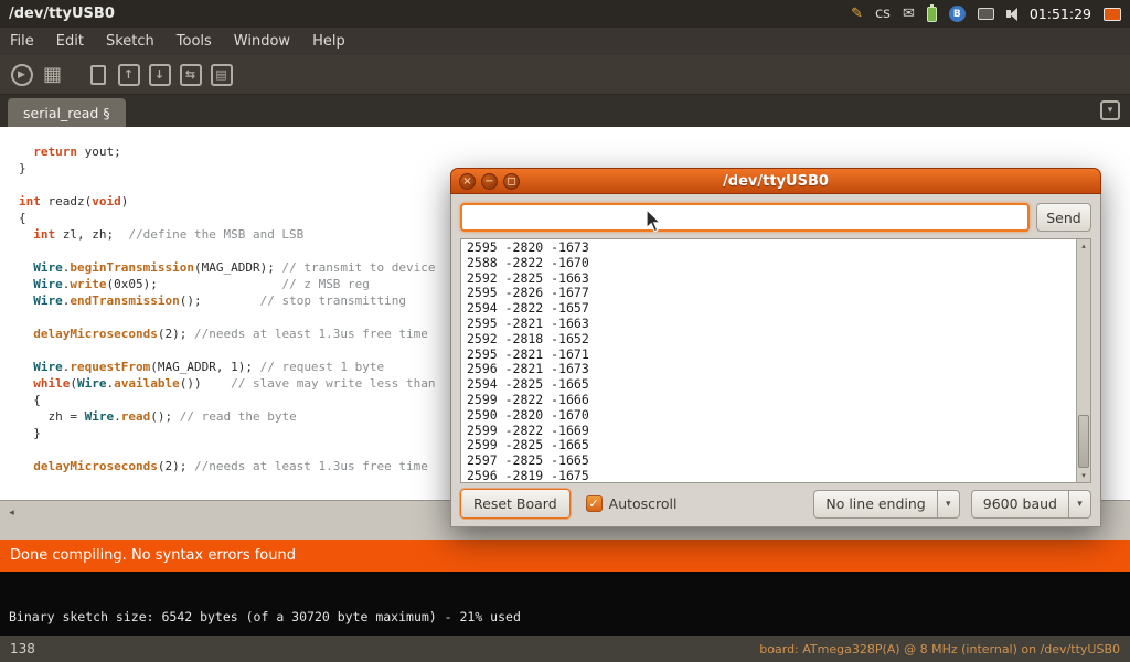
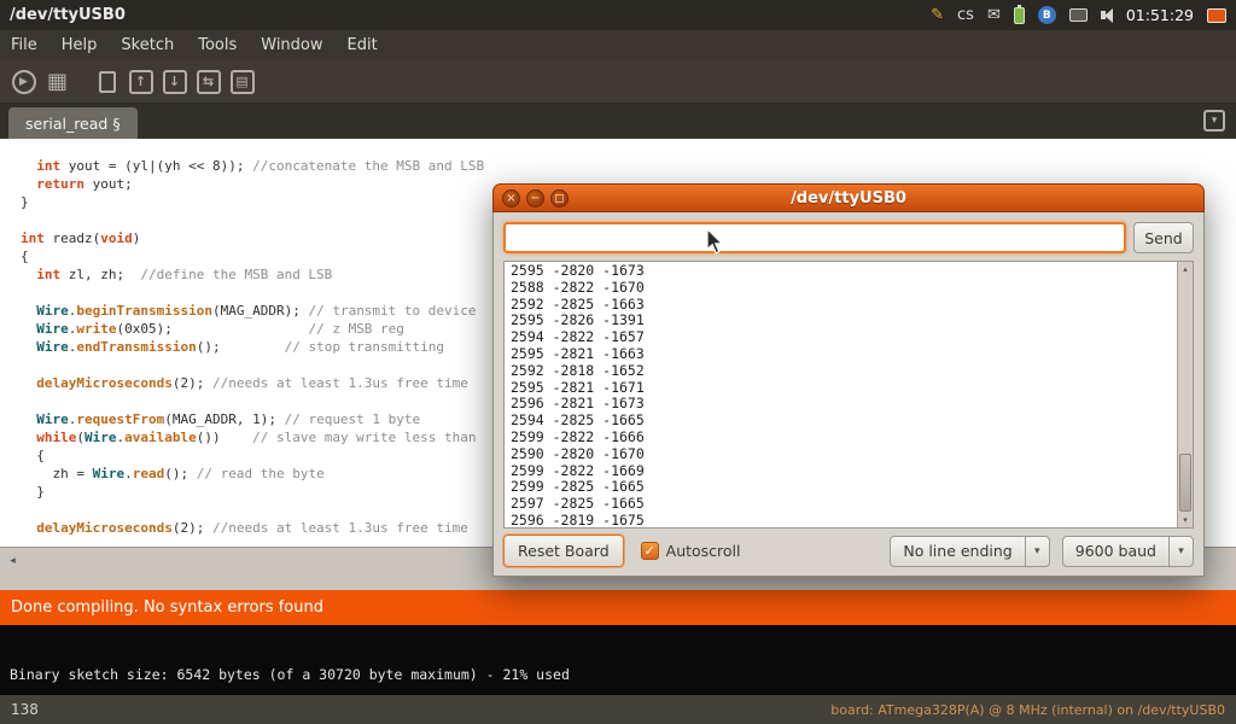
  /dev/ttyUSB0
  ✎
  cs
  ✉
  B
  01:51:29
  File
- Edit
+ Help
  Sketch
  Tools
  Window
- Help
+ Edit
  ▶
  ▦
  ↑
  ↓
  ⇆
  ▤
  serial_read §
  ▾
+ int yout = (yl|(yh << 8)); //concatenate the MSB and LSB
  return yout;
  }
  int readz(void)
  {
  int zl, zh; //define the MSB and LSB
  Wire.beginTransmission(MAG_ADDR); // transmit to device
  Wire.write(0x05); // z MSB reg
  Wire.endTransmission(); // stop transmitting
  delayMicroseconds(2); //needs at least 1.3us free time
  Wire.requestFrom(MAG_ADDR, 1); // request 1 byte
  while(Wire.available()) // slave may write less than
  {
  zh = Wire.read(); // read the byte
  }
  delayMicroseconds(2); //needs at least 1.3us free time
  ◂
  Done compiling. No syntax errors found
  Binary sketch size: 6542 bytes (of a 30720 byte maximum) - 21% used
  138
  board: ATmega328P(A) @ 8 MHz (internal) on /dev/ttyUSB0
  /dev/ttyUSB0
  ×
  −
  ◻
  Send
  2595 -2820 -1673
  2588 -2822 -1670
  2592 -2825 -1663
- 2595 -2826 -1677
+ 2595 -2826 -1391
  2594 -2822 -1657
  2595 -2821 -1663
  2592 -2818 -1652
  2595 -2821 -1671
  2596 -2821 -1673
  2594 -2825 -1665
  2599 -2822 -1666
  2590 -2820 -1670
  2599 -2822 -1669
  2599 -2825 -1665
  2597 -2825 -1665
  2596 -2819 -1675
  ▴
  ▾
  Reset Board
  ✓
  Autoscroll
  No line ending
  ▾
  9600 baud
  ▾
